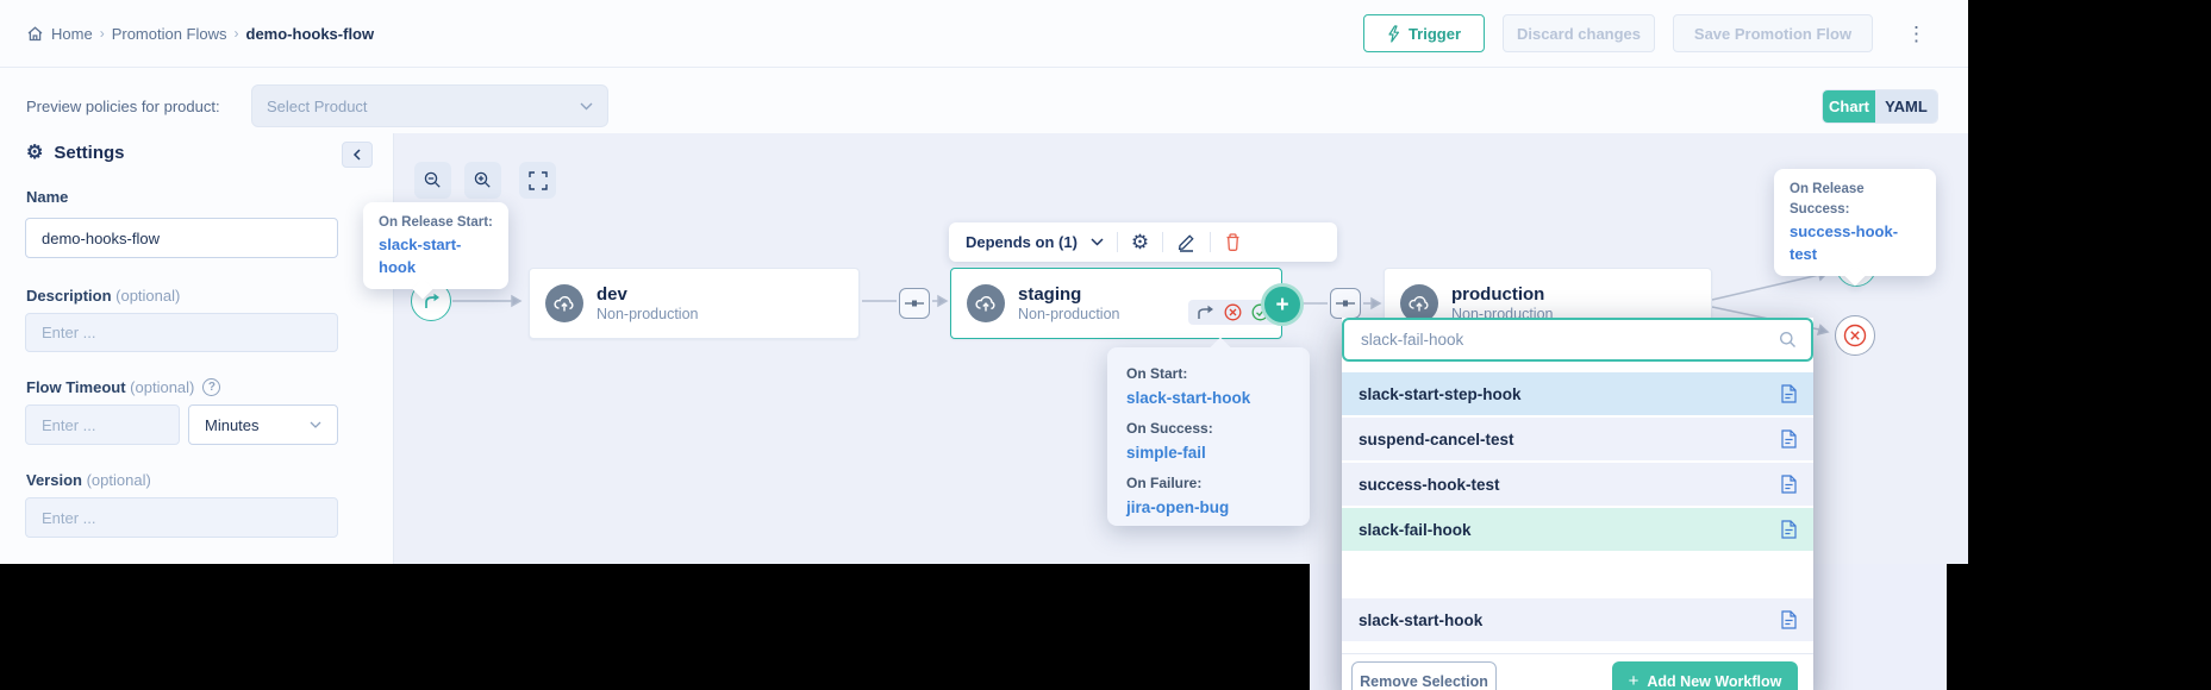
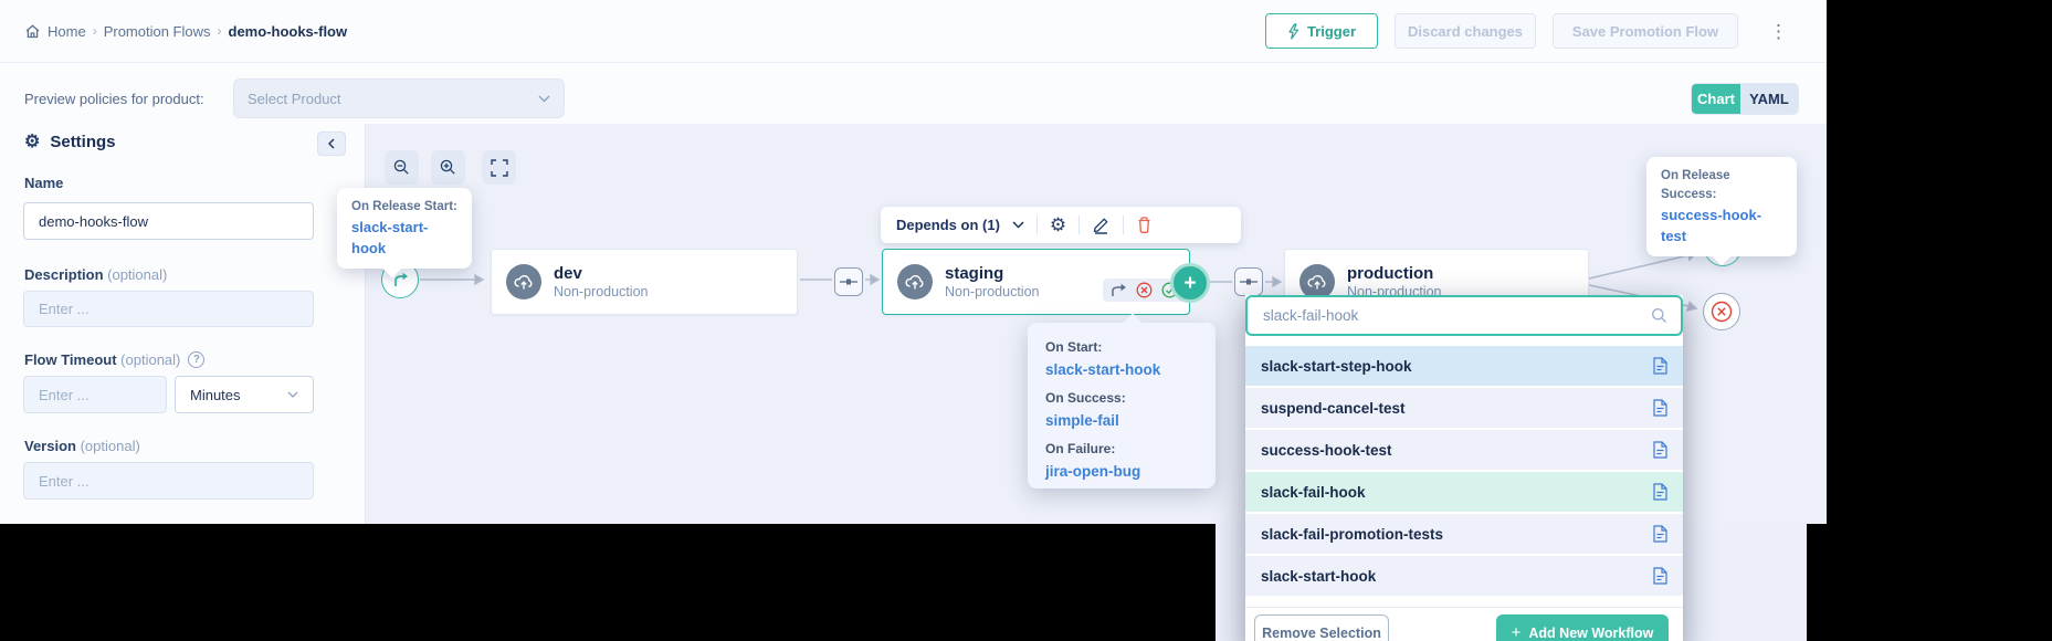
  Home
  ›
  Promotion Flows
  ›
  demo-hooks-flow
  Trigger
  Discard changes
  Save Promotion Flow
  ⋮
  Preview policies for product:
  Select Product
  Chart
  YAML
  ⚙
  Settings
  Name
  demo-hooks-flow
  Description (optional)
  Enter ...
  Flow Timeout (optional)
  ?
  Enter ...
  Minutes
  Version (optional)
  Enter ...
  dev
  Non-production
  Depends on (1)
  ⚙
  staging
  Non-production
  +
  production
  Non-production
  On Release Start:
  slack-start-hook
  On Release Success:
  success-hook-test
  On Start:
  slack-start-hook
  On Success:
  simple-fail
  On Failure:
  jira-open-bug
  slack-fail-hook
  slack-start-step-hook
  suspend-cancel-test
  success-hook-test
  slack-fail-hook
+ slack-fail-promotion-tests
  slack-start-hook
  Remove Selection
  +
  Add New Workflow
